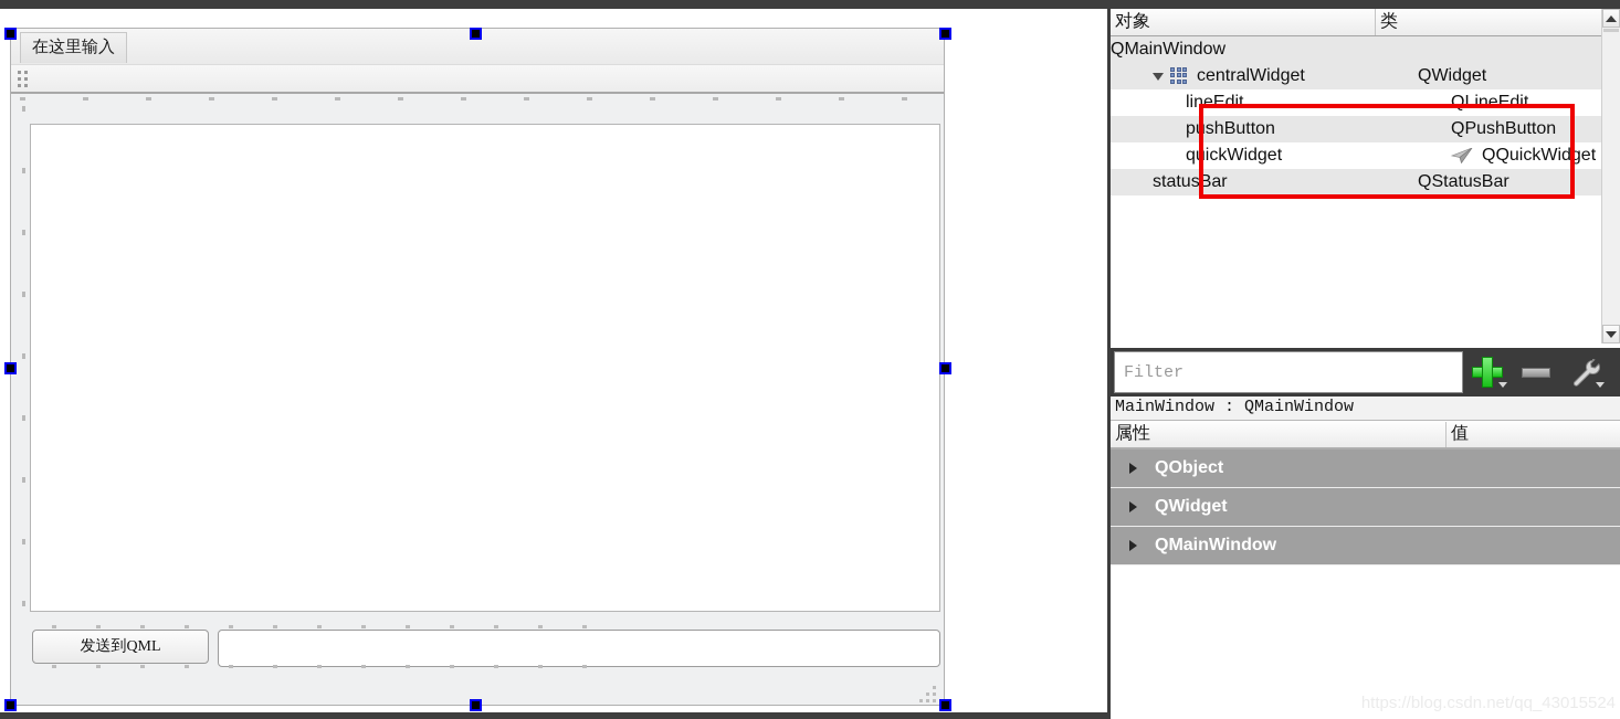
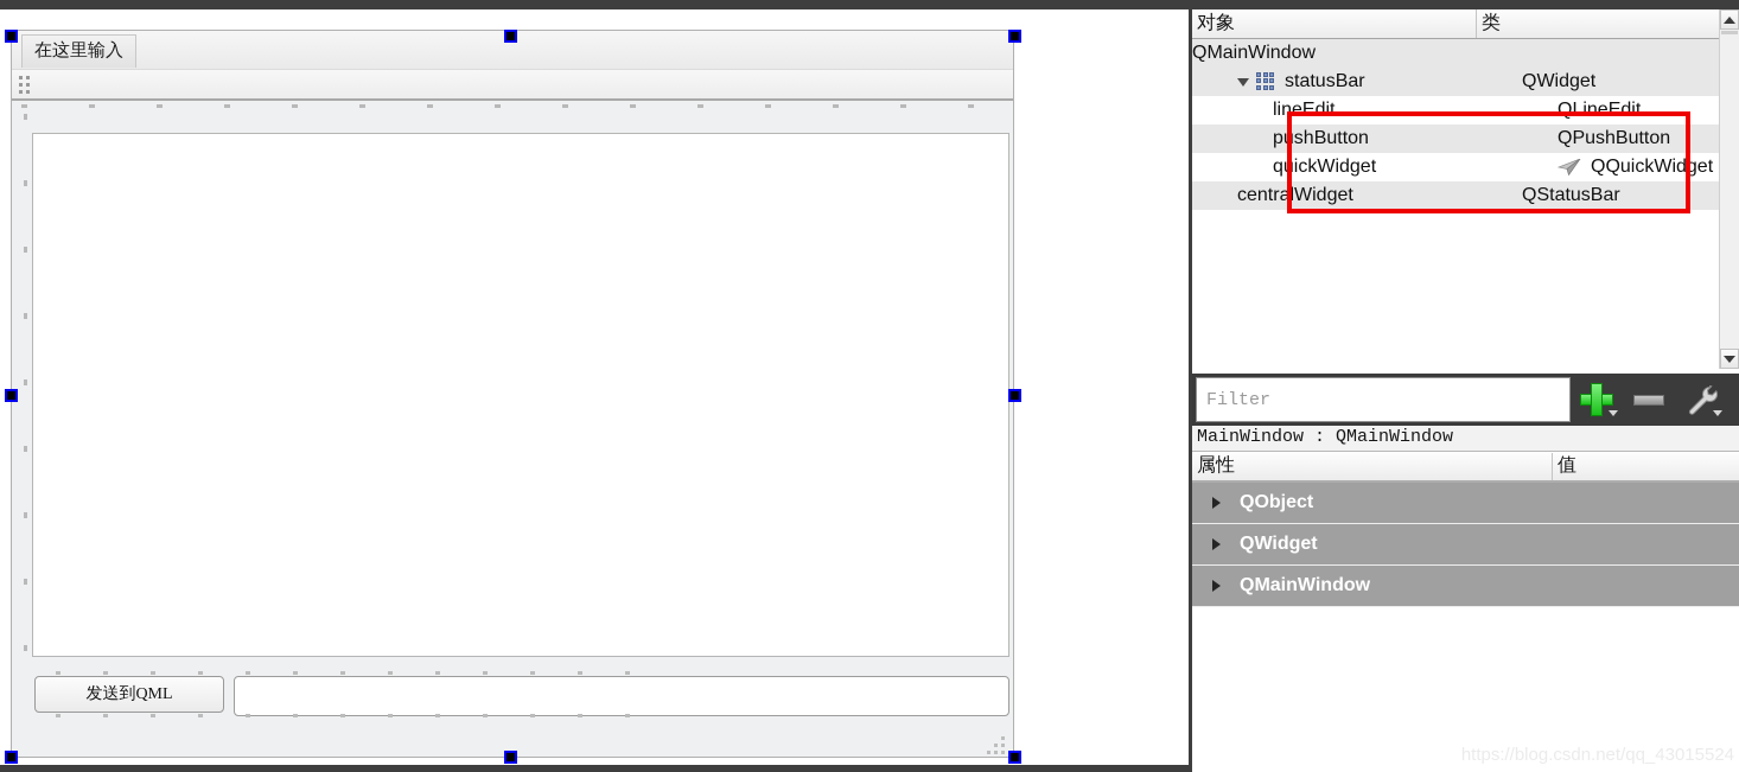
  在这里输入
  发送到QML
  对象
  类
  QMainWindow
- centralWidget
+ statusBar
  QWidget
  lineEdit
  QLineEdit
  pushButton
  QPushButton
  quickWidget
  QQuickWidget
- statusBar
+ centralWidget
  QStatusBar
  Filter
  MainWindow : QMainWindow
  属性
  值
  QObject
  QWidget
  QMainWindow
